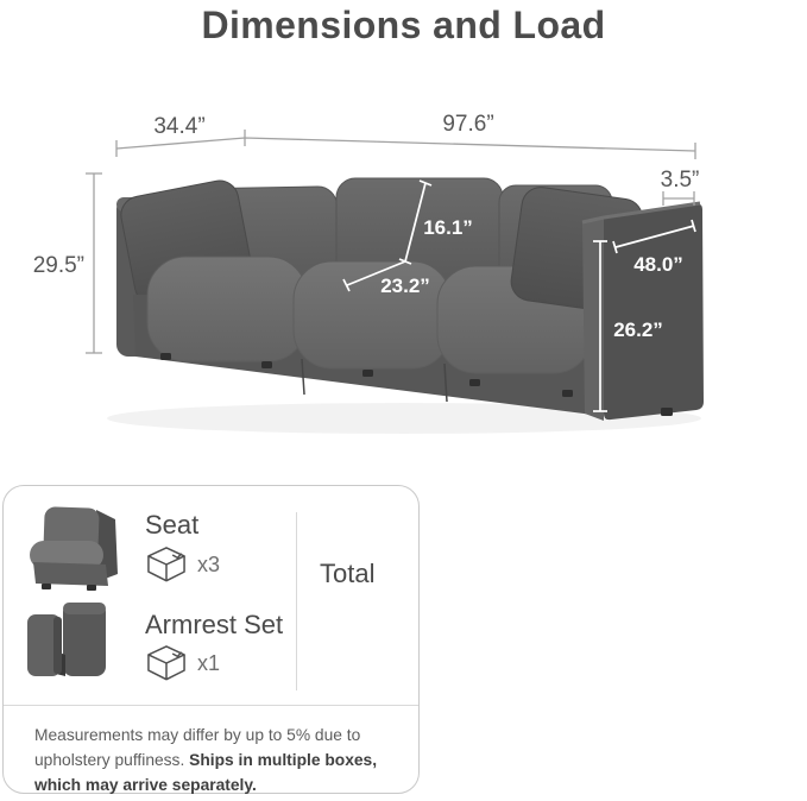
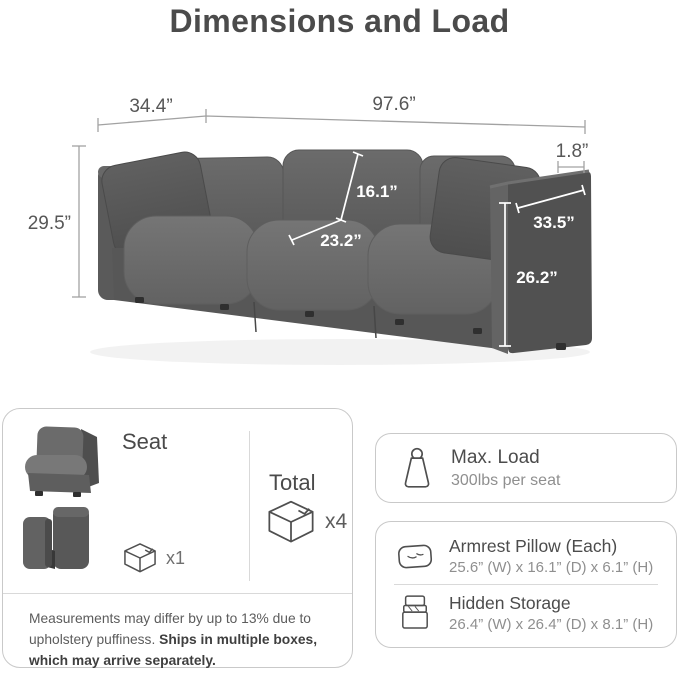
  Dimensions and Load
  34.4”
  97.6”
- 3.5”
+ 1.8”
  29.5”
  16.1”
  23.2”
- 48.0”
+ 33.5”
  26.2”
  Seat
- x3
- Armrest Set
  x1
  Total
+ x4
- Measurements may differ by up to 5% due to upholstery puffiness. Ships in multiple boxes, which may arrive separately.
+ Measurements may differ by up to 13% due to upholstery puffiness. Ships in multiple boxes, which may arrive separately.
+ Max. Load
+ 300lbs per seat
+ Armrest Pillow (Each)
+ 25.6” (W) x 16.1” (D) x 6.1” (H)
+ Hidden Storage
+ 26.4” (W) x 26.4” (D) x 8.1” (H)
